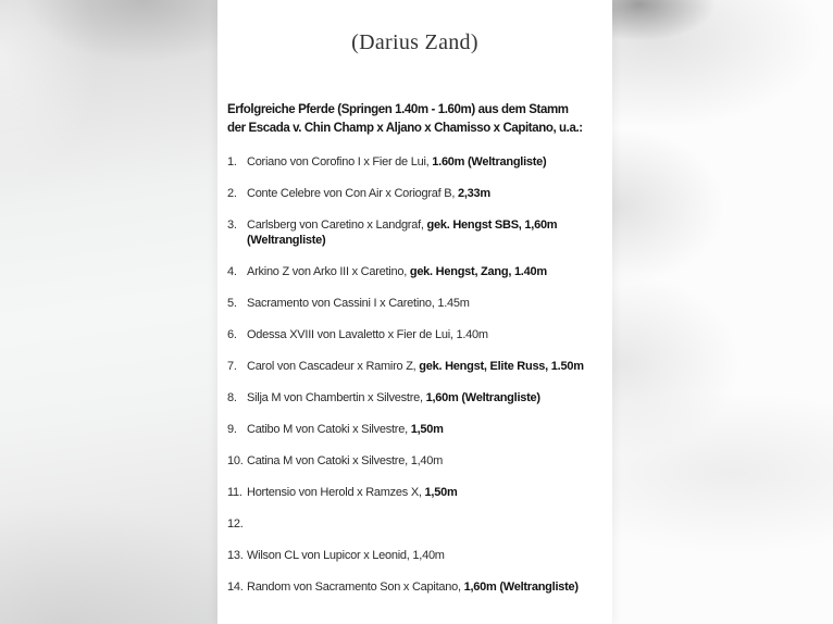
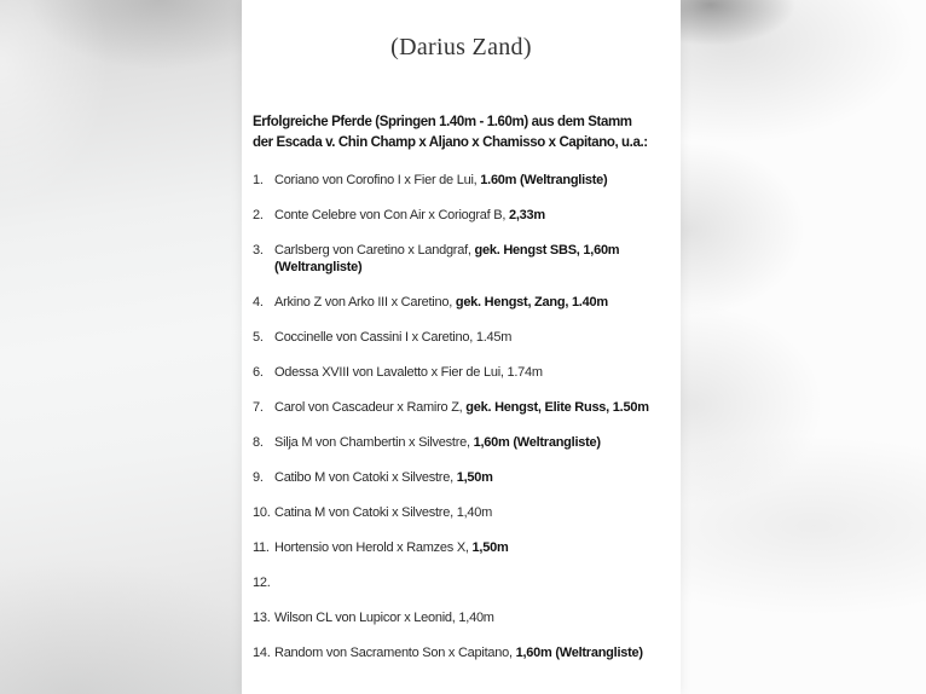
  (Darius Zand)
  Erfolgreiche Pferde (Springen 1.40m - 1.60m) aus dem Stamm
  der Escada v. Chin Champ x Aljano x Chamisso x Capitano, u.a.:
  1.
  Coriano von Corofino I x Fier de Lui, 1.60m (Weltrangliste)
  2.
  Conte Celebre von Con Air x Coriograf B, 2,33m
  3.
  Carlsberg von Caretino x Landgraf, gek. Hengst SBS, 1,60m
  (Weltrangliste)
  4.
  Arkino Z von Arko III x Caretino, gek. Hengst, Zang, 1.40m
  5.
- Sacramento von Cassini I x Caretino, 1.45m
+ Coccinelle von Cassini I x Caretino, 1.45m
  6.
- Odessa XVIII von Lavaletto x Fier de Lui, 1.40m
+ Odessa XVIII von Lavaletto x Fier de Lui, 1.74m
  7.
  Carol von Cascadeur x Ramiro Z, gek. Hengst, Elite Russ, 1.50m
  8.
  Silja M von Chambertin x Silvestre, 1,60m (Weltrangliste)
  9.
  Catibo M von Catoki x Silvestre, 1,50m
  10.
  Catina M von Catoki x Silvestre, 1,40m
  11.
  Hortensio von Herold x Ramzes X, 1,50m
  12.
  13.
  Wilson CL von Lupicor x Leonid, 1,40m
  14.
  Random von Sacramento Son x Capitano, 1,60m (Weltrangliste)
